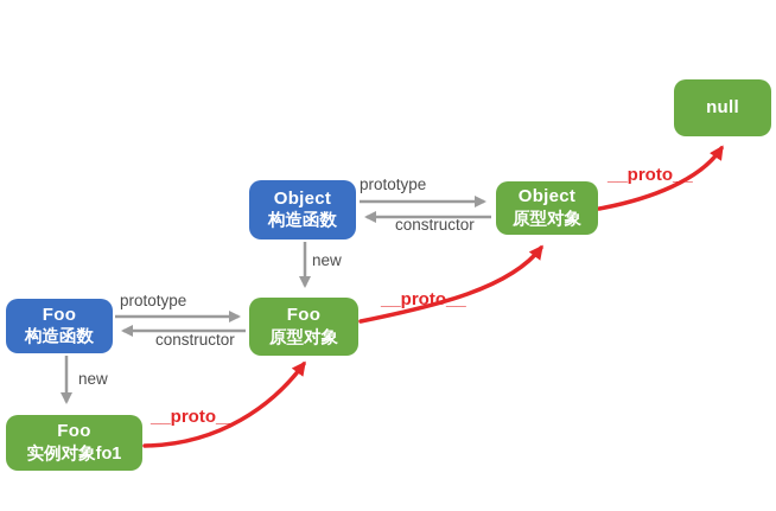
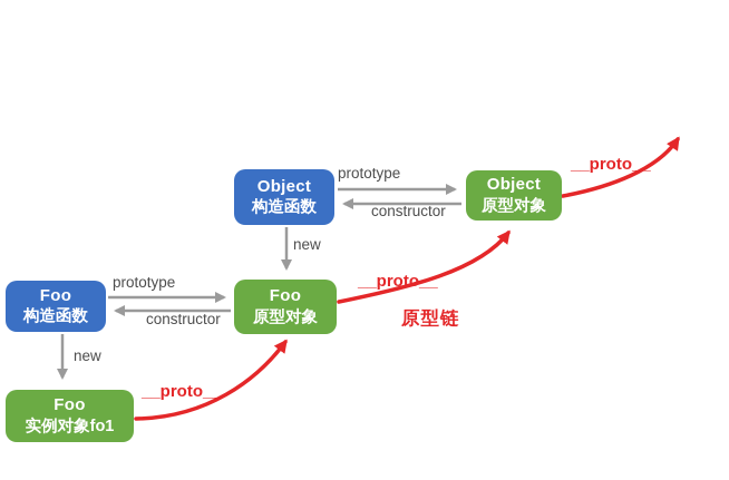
  Object
  构造函数
  Object
  原型对象
- null
  Foo
  构造函数
  Foo
  原型对象
  Foo
  实例对象fo1
  prototype
  constructor
  new
  prototype
  constructor
  new
  __proto__
  __proto__
  __proto__
+ 原型链
